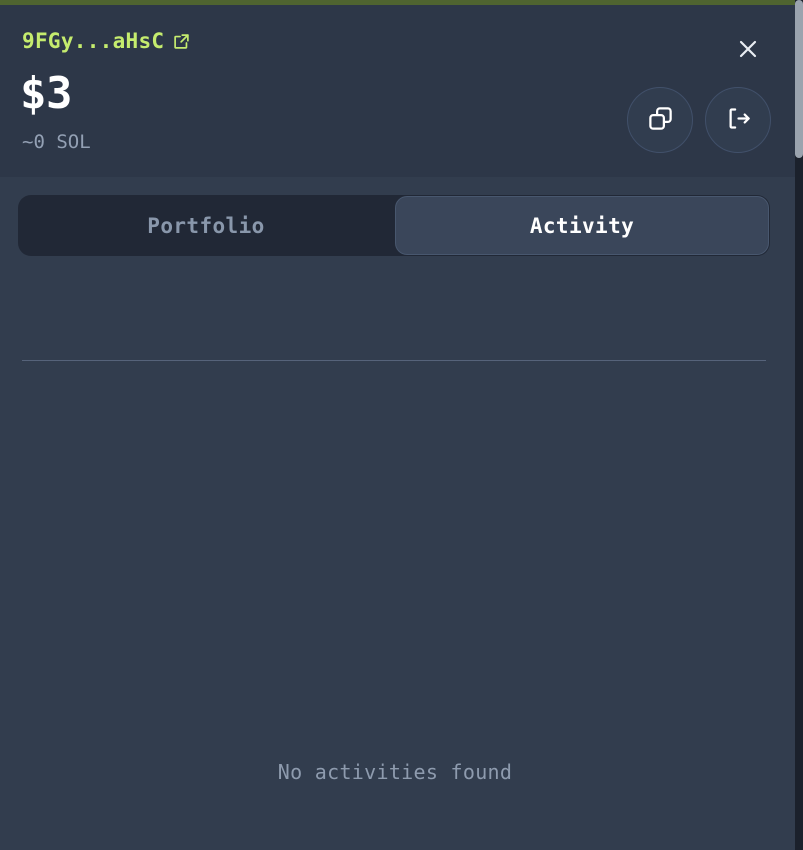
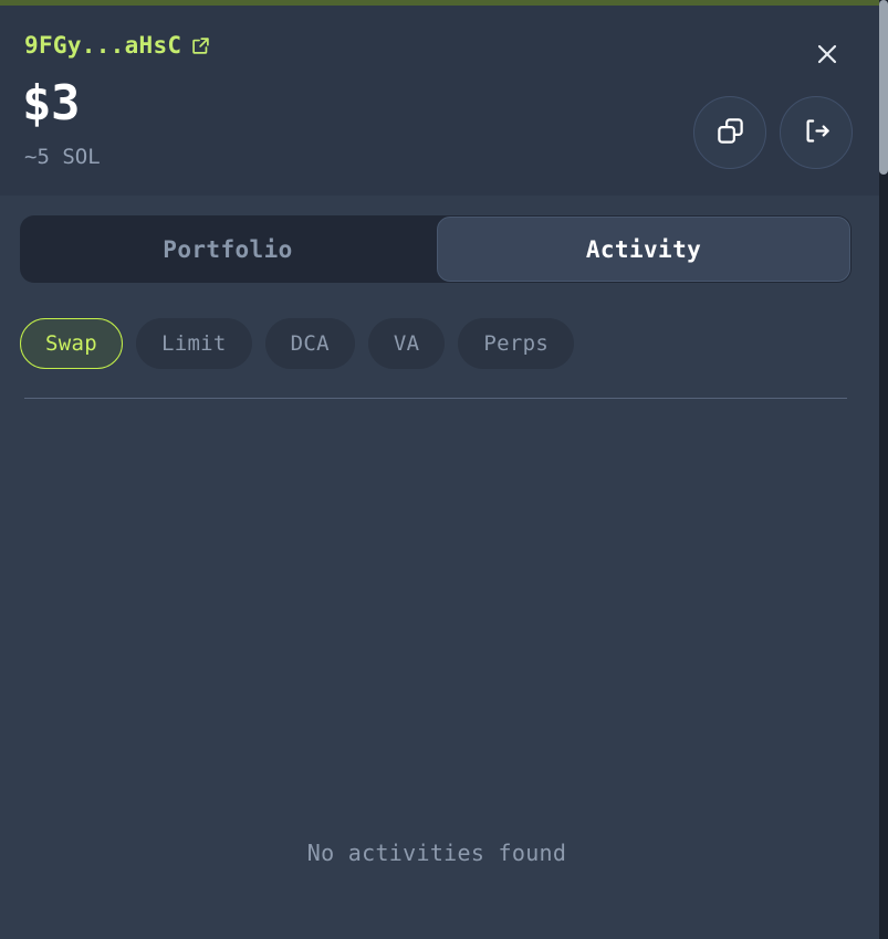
  9FGy...aHsC
  $3
- ~0 SOL
+ ~5 SOL
  Portfolio
  Activity
+ Swap
+ Limit
+ DCA
+ VA
+ Perps
  No activities found
